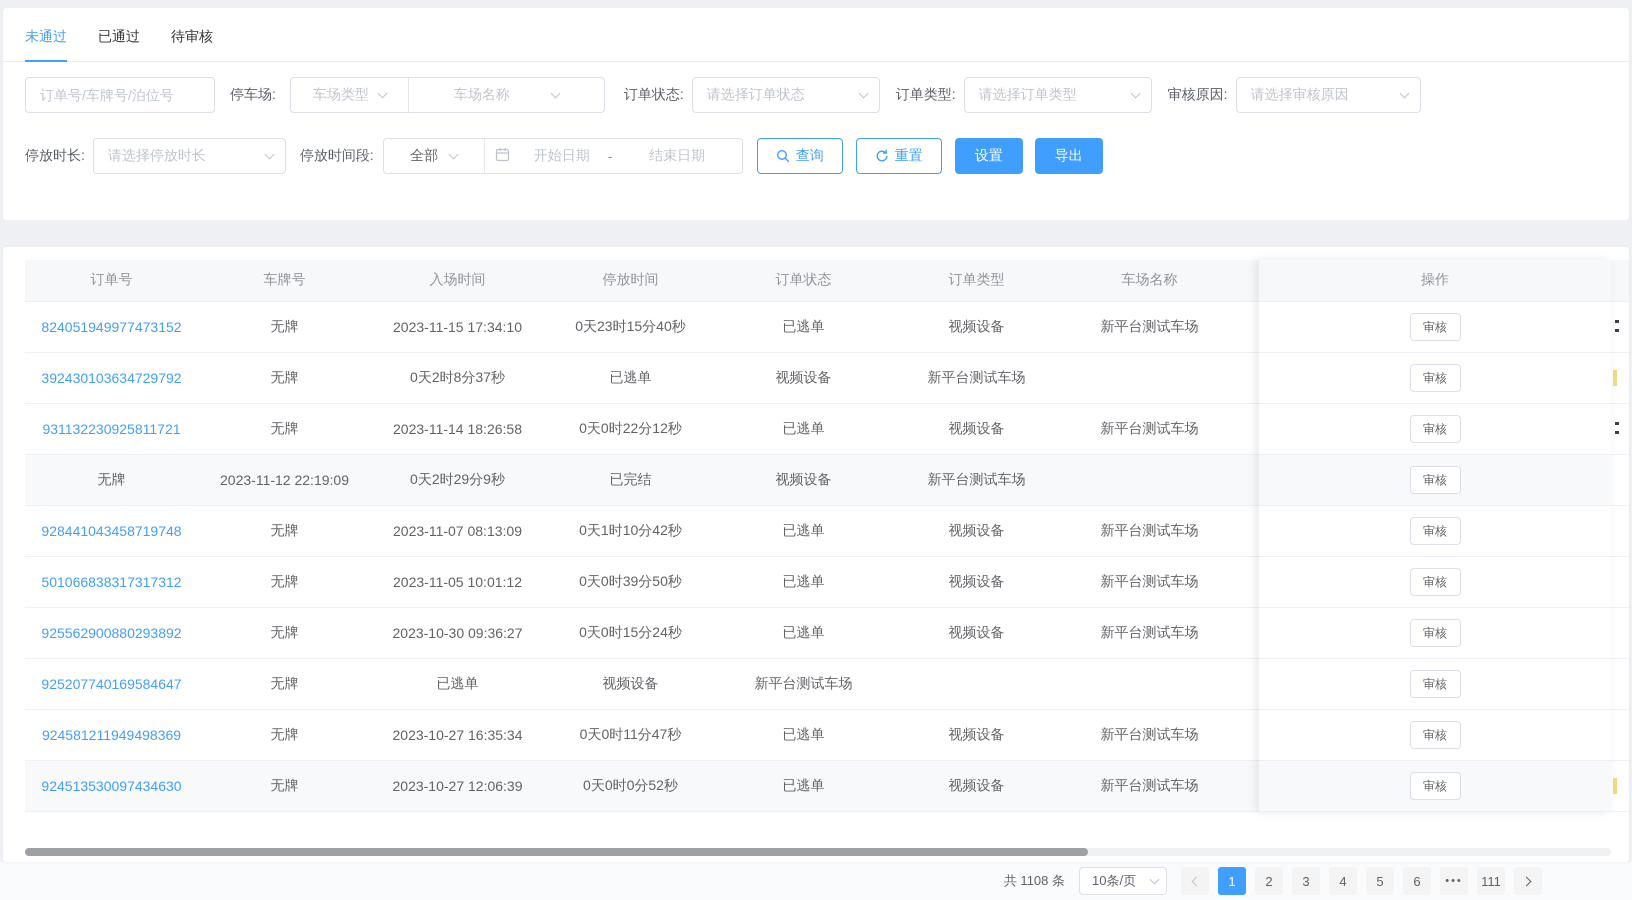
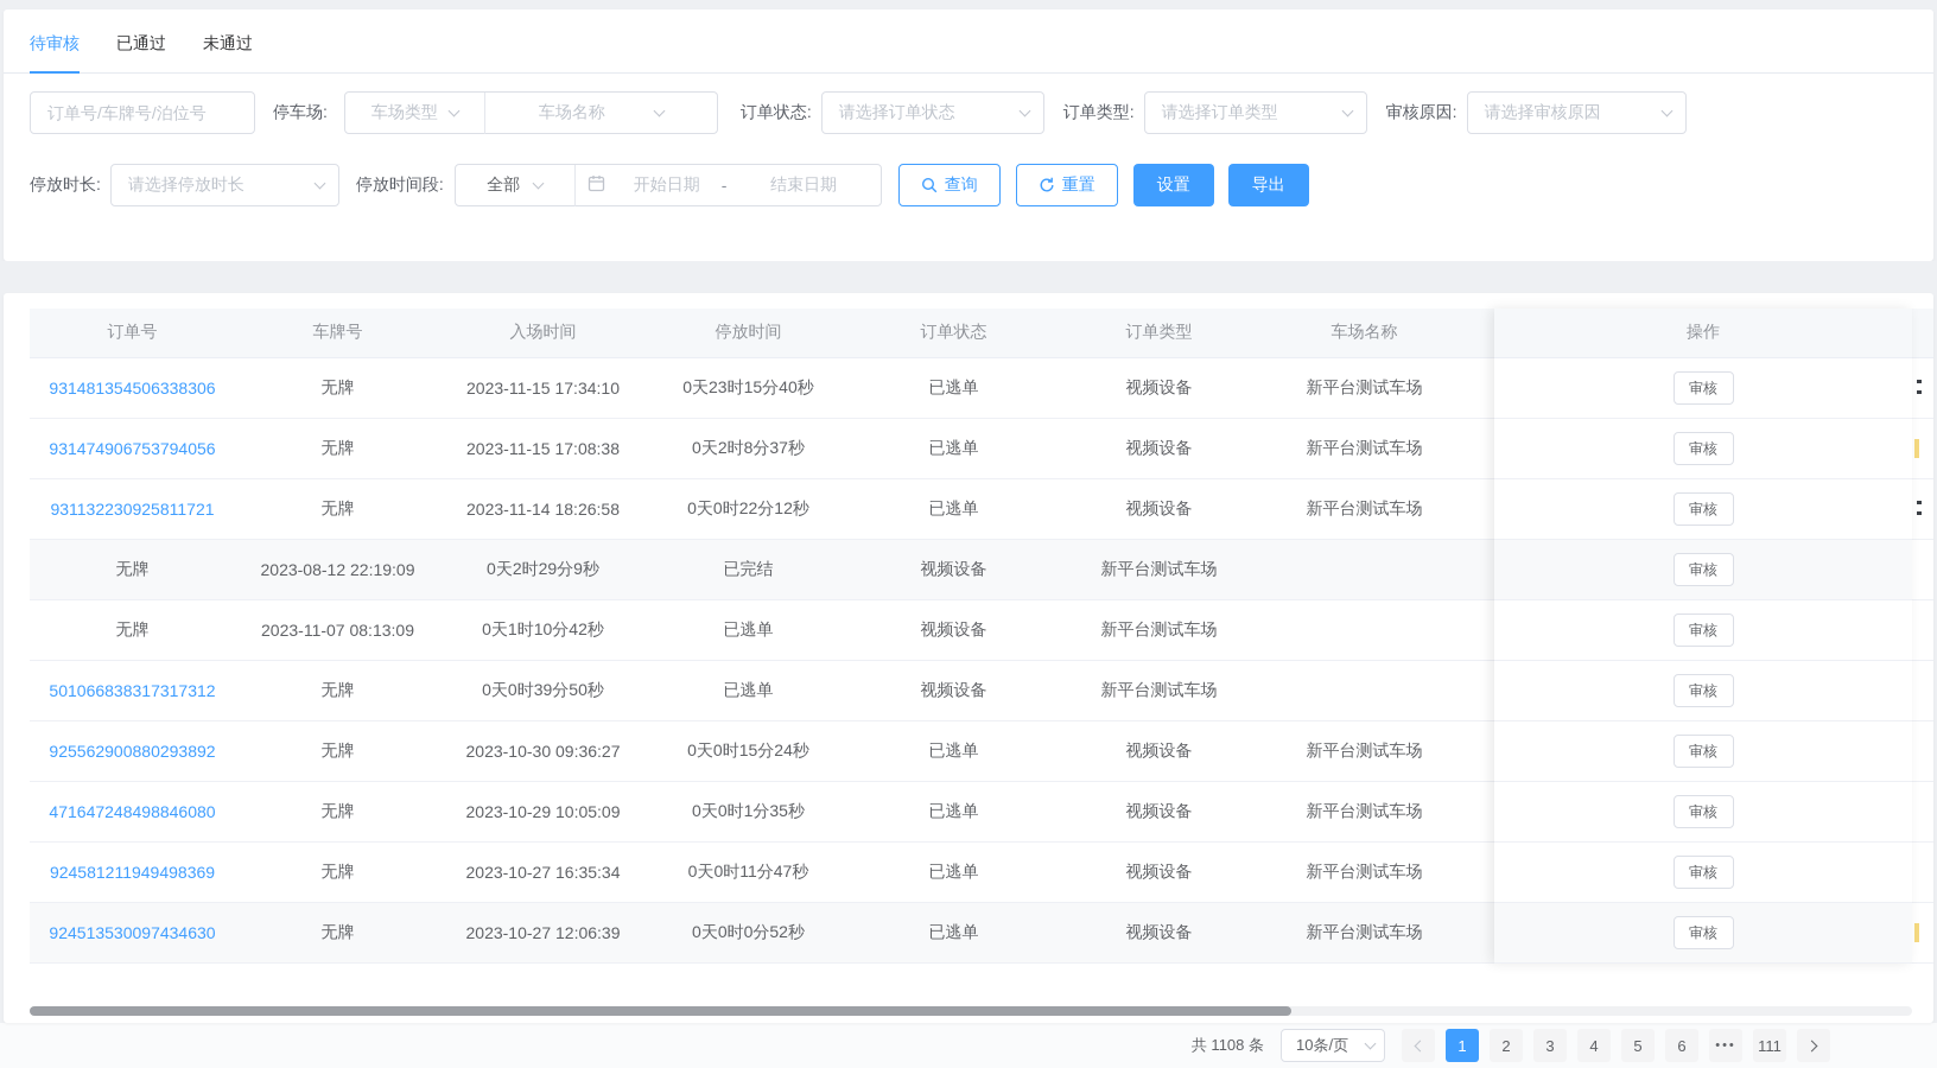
- 未通过
+ 待审核
  已通过
- 待审核
+ 未通过
  订单号/车牌号/泊位号
  停车场:
  车场类型
  车场名称
  订单状态:
  请选择订单状态
  订单类型:
  请选择订单类型
  审核原因:
  请选择审核原因
  停放时长:
  请选择停放时长
  停放时间段:
  全部
  开始日期
  -
  结束日期
  查询
  重置
  设置
  导出
  订单号
  车牌号
  入场时间
  停放时间
  订单状态
  订单类型
  车场名称
- 824051949977473152
+ 931481354506338306
  无牌
  2023-11-15 17:34:10
  0天23时15分40秒
  已逃单
  视频设备
  新平台测试车场
- 392430103634729792
+ 931474906753794056
  无牌
+ 2023-11-15 17:08:38
  0天2时8分37秒
  已逃单
  视频设备
  新平台测试车场
  931132230925811721
  无牌
  2023-11-14 18:26:58
  0天0时22分12秒
  已逃单
  视频设备
  新平台测试车场
  无牌
- 2023-11-12 22:19:09
+ 2023-08-12 22:19:09
  0天2时29分9秒
  已完结
  视频设备
  新平台测试车场
- 928441043458719748
  无牌
  2023-11-07 08:13:09
  0天1时10分42秒
  已逃单
  视频设备
  新平台测试车场
  501066838317317312
  无牌
- 2023-11-05 10:01:12
  0天0时39分50秒
  已逃单
  视频设备
  新平台测试车场
  925562900880293892
  无牌
  2023-10-30 09:36:27
  0天0时15分24秒
  已逃单
  视频设备
  新平台测试车场
- 925207740169584647
+ 471647248498846080
  无牌
+ 2023-10-29 10:05:09
+ 0天0时1分35秒
  已逃单
  视频设备
  新平台测试车场
  924581211949498369
  无牌
  2023-10-27 16:35:34
  0天0时11分47秒
  已逃单
  视频设备
  新平台测试车场
  924513530097434630
  无牌
  2023-10-27 12:06:39
  0天0时0分52秒
  已逃单
  视频设备
  新平台测试车场
  操作
  审核
  审核
  审核
  审核
  审核
  审核
  审核
  审核
  审核
  审核
  共 1108 条
  10条/页
  1
  2
  3
  4
  5
  6
  •••
  111
